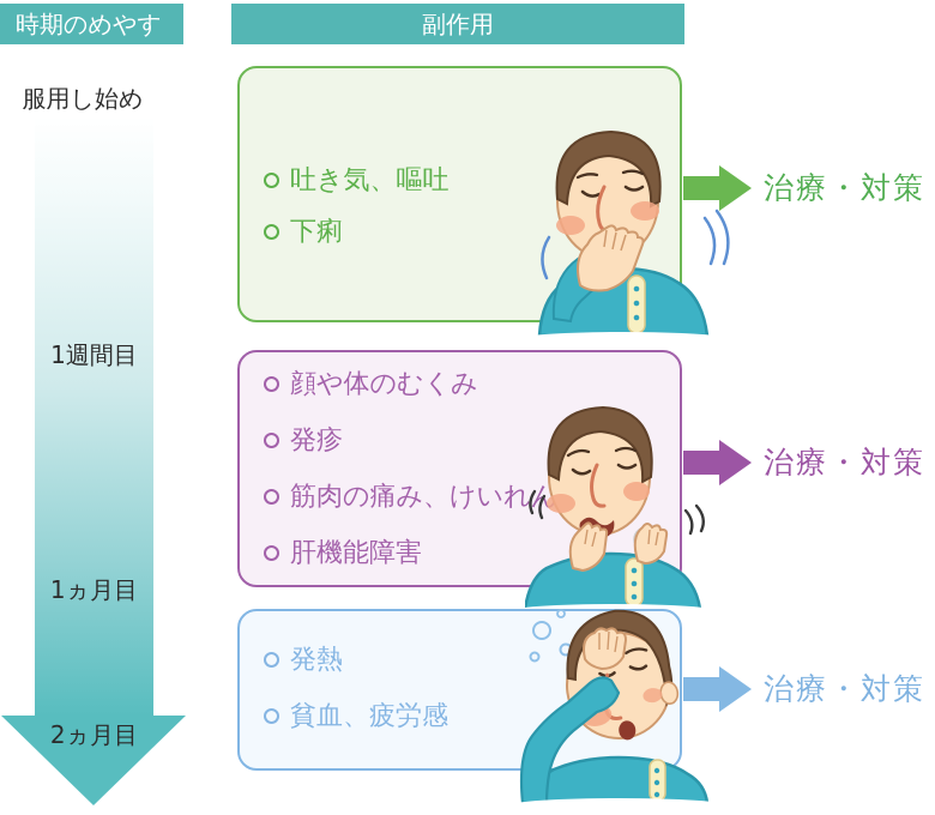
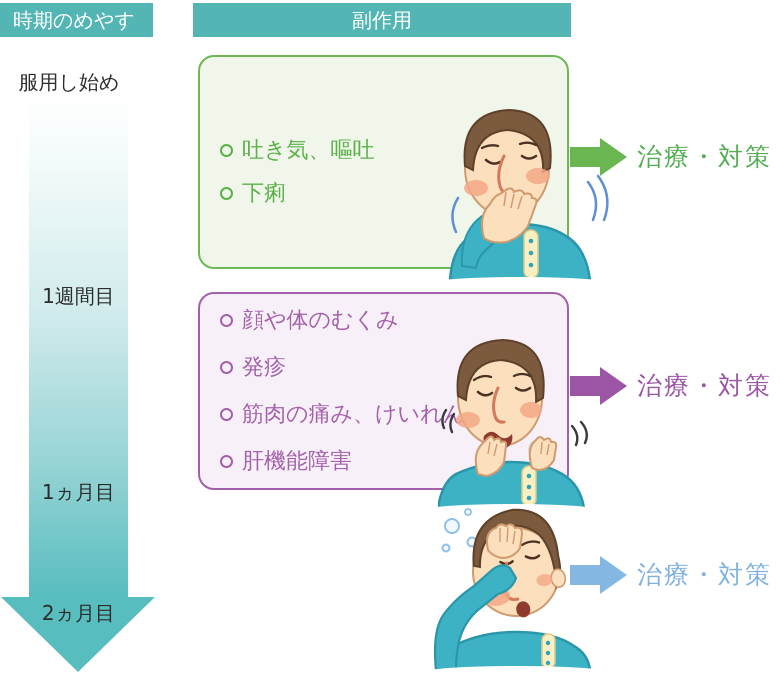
  時期のめやす
  副作用
  服用し始め
  1週間目
  1ヵ月目
  2ヵ月目
  吐き気、嘔吐
  下痢
  顔や体のむくみ
  発疹
  筋肉の痛み、けいれ
  肝機能障害
- 発熱
- 貧血、疲労感
  治療・対策
  治療・対策
  治療・対策
